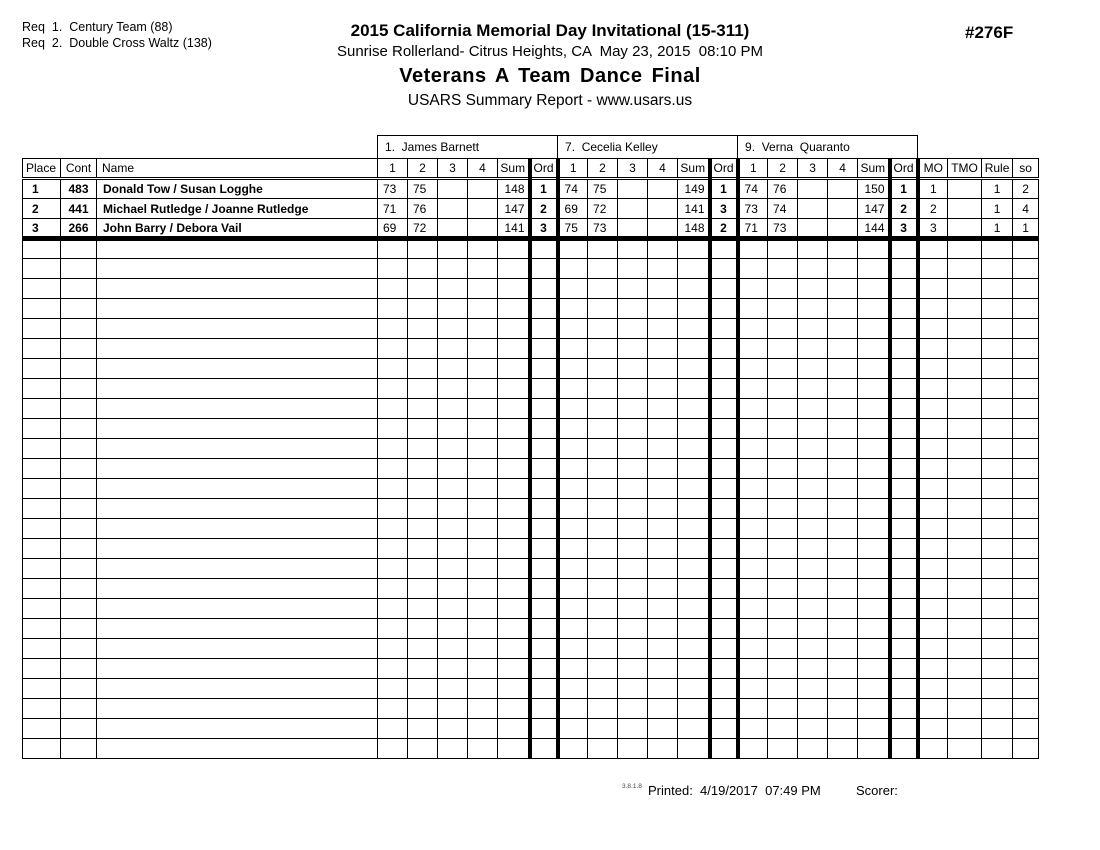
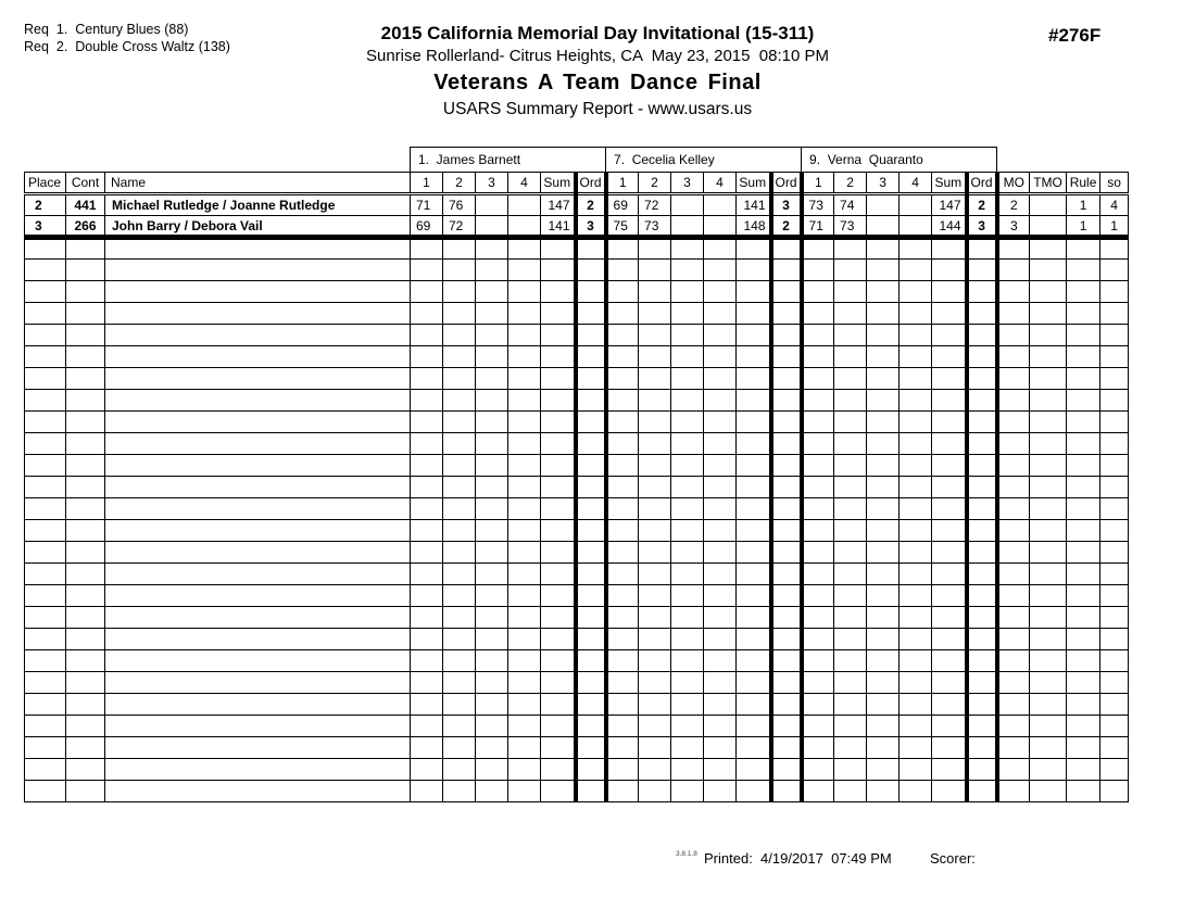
- Req 1. Century Team (88)
+ Req 1. Century Blues (88)
  Req 2. Double Cross Waltz (138)
  2015 California Memorial Day Invitational (15-311)
  Sunrise Rollerland- Citrus Heights, CA May 23, 2015 08:10 PM
  Veterans A Team Dance Final
  USARS Summary Report - www.usars.us
  #276F
  	1. James Barnett	7. Cecelia Kelley	9. Verna Quaranto
  Place	Cont	Name	1	2	3	4	Sum	Ord	1	2	3	4	Sum	Ord	1	2	3	4	Sum	Ord	MO	TMO	Rule	so
- 1	483	Donald Tow / Susan Logghe	73	75			148	1	74	75			149	1	74	76			150	1	1		1	2
  2	441	Michael Rutledge / Joanne Rutledge	71	76			147	2	69	72			141	3	73	74			147	2	2		1	4
  3	266	John Barry / Debora Vail	69	72			141	3	75	73			148	2	71	73			144	3	3		1	1
  Printed: 4/19/2017 07:49 PM
  Scorer:
